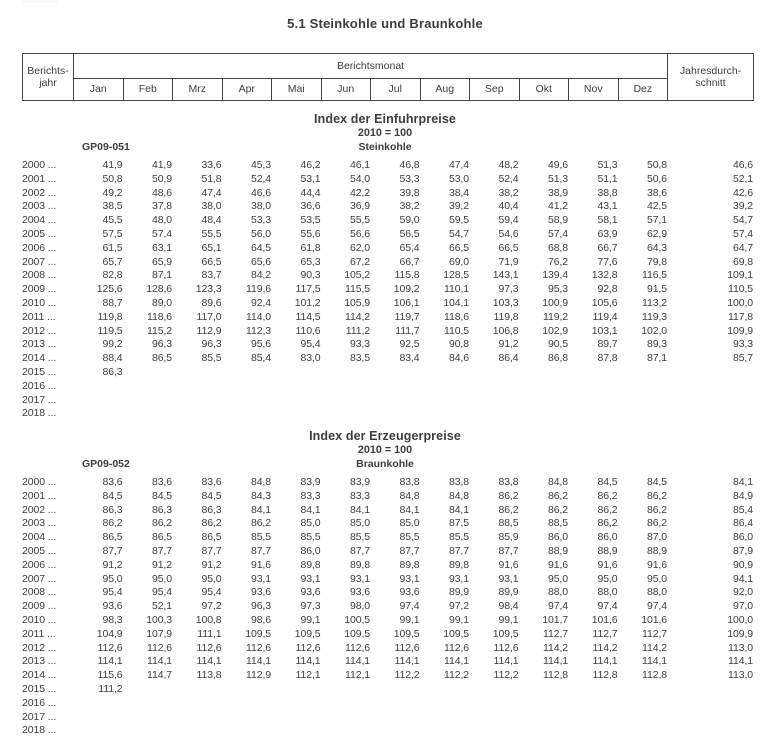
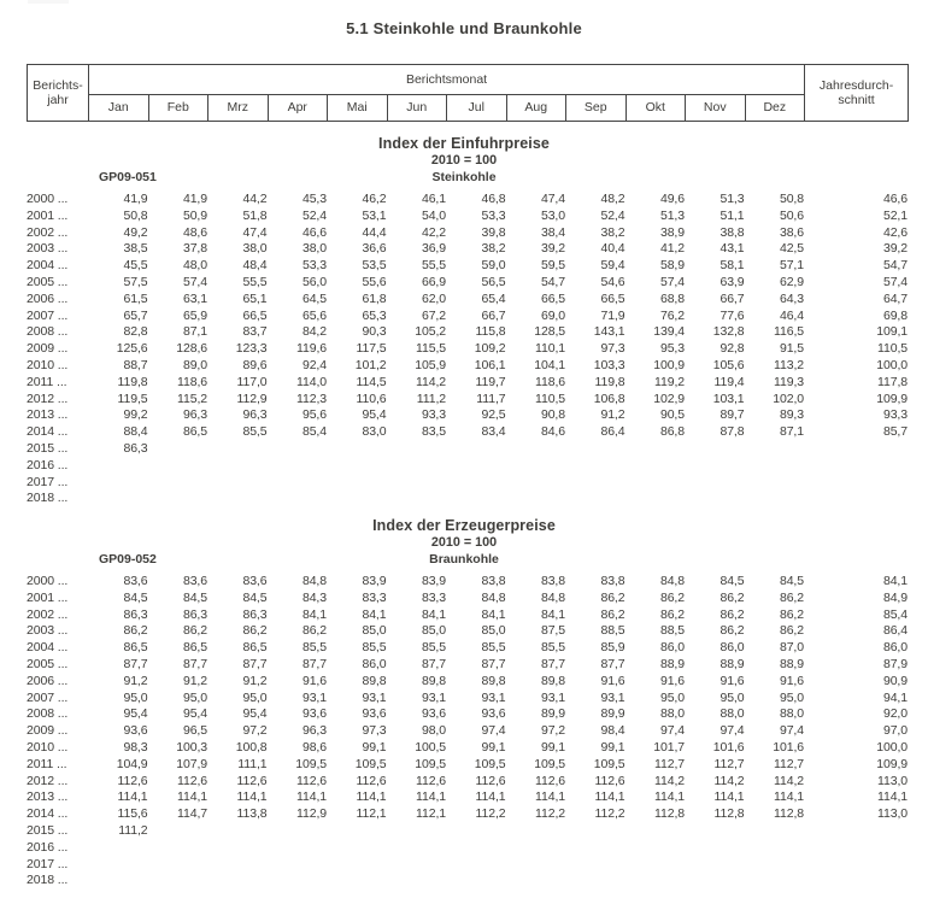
  5.1 Steinkohle und Braunkohle
  Berichts- jahr	Berichtsmonat	Jahresdurch- schnitt
  Jan	Feb	Mrz	Apr	Mai	Jun	Jul	Aug	Sep	Okt	Nov	Dez
  Index der Einfuhrpreise
  2010 = 100
  GP09-051
  Steinkohle
- 2000 ...	41,9	41,9	33,6	45,3	46,2	46,1	46,8	47,4	48,2	49,6	51,3	50,8	46,6
+ 2000 ...	41,9	41,9	44,2	45,3	46,2	46,1	46,8	47,4	48,2	49,6	51,3	50,8	46,6
  2001 ...	50,8	50,9	51,8	52,4	53,1	54,0	53,3	53,0	52,4	51,3	51,1	50,6	52,1
  2002 ...	49,2	48,6	47,4	46,6	44,4	42,2	39,8	38,4	38,2	38,9	38,8	38,6	42,6
  2003 ...	38,5	37,8	38,0	38,0	36,6	36,9	38,2	39,2	40,4	41,2	43,1	42,5	39,2
  2004 ...	45,5	48,0	48,4	53,3	53,5	55,5	59,0	59,5	59,4	58,9	58,1	57,1	54,7
- 2005 ...	57,5	57,4	55,5	56,0	55,6	56,6	56,5	54,7	54,6	57,4	63,9	62,9	57,4
+ 2005 ...	57,5	57,4	55,5	56,0	55,6	66,9	56,5	54,7	54,6	57,4	63,9	62,9	57,4
  2006 ...	61,5	63,1	65,1	64,5	61,8	62,0	65,4	66,5	66,5	68,8	66,7	64,3	64,7
- 2007 ...	65,7	65,9	66,5	65,6	65,3	67,2	66,7	69,0	71,9	76,2	77,6	79,8	69,8
+ 2007 ...	65,7	65,9	66,5	65,6	65,3	67,2	66,7	69,0	71,9	76,2	77,6	46,4	69,8
  2008 ...	82,8	87,1	83,7	84,2	90,3	105,2	115,8	128,5	143,1	139,4	132,8	116,5	109,1
  2009 ...	125,6	128,6	123,3	119,6	117,5	115,5	109,2	110,1	97,3	95,3	92,8	91,5	110,5
  2010 ...	88,7	89,0	89,6	92,4	101,2	105,9	106,1	104,1	103,3	100,9	105,6	113,2	100,0
  2011 ...	119,8	118,6	117,0	114,0	114,5	114,2	119,7	118,6	119,8	119,2	119,4	119,3	117,8
  2012 ...	119,5	115,2	112,9	112,3	110,6	111,2	111,7	110,5	106,8	102,9	103,1	102,0	109,9
  2013 ...	99,2	96,3	96,3	95,6	95,4	93,3	92,5	90,8	91,2	90,5	89,7	89,3	93,3
  2014 ...	88,4	86,5	85,5	85,4	83,0	83,5	83,4	84,6	86,4	86,8	87,8	87,1	85,7
  2015 ...	86,3
  2016 ...
  2017 ...
  2018 ...
  Index der Erzeugerpreise
  2010 = 100
  GP09-052
  Braunkohle
  2000 ...	83,6	83,6	83,6	84,8	83,9	83,9	83,8	83,8	83,8	84,8	84,5	84,5	84,1
  2001 ...	84,5	84,5	84,5	84,3	83,3	83,3	84,8	84,8	86,2	86,2	86,2	86,2	84,9
  2002 ...	86,3	86,3	86,3	84,1	84,1	84,1	84,1	84,1	86,2	86,2	86,2	86,2	85,4
  2003 ...	86,2	86,2	86,2	86,2	85,0	85,0	85,0	87,5	88,5	88,5	86,2	86,2	86,4
  2004 ...	86,5	86,5	86,5	85,5	85,5	85,5	85,5	85,5	85,9	86,0	86,0	87,0	86,0
  2005 ...	87,7	87,7	87,7	87,7	86,0	87,7	87,7	87,7	87,7	88,9	88,9	88,9	87,9
  2006 ...	91,2	91,2	91,2	91,6	89,8	89,8	89,8	89,8	91,6	91,6	91,6	91,6	90,9
  2007 ...	95,0	95,0	95,0	93,1	93,1	93,1	93,1	93,1	93,1	95,0	95,0	95,0	94,1
  2008 ...	95,4	95,4	95,4	93,6	93,6	93,6	93,6	89,9	89,9	88,0	88,0	88,0	92,0
- 2009 ...	93,6	52,1	97,2	96,3	97,3	98,0	97,4	97,2	98,4	97,4	97,4	97,4	97,0
+ 2009 ...	93,6	96,5	97,2	96,3	97,3	98,0	97,4	97,2	98,4	97,4	97,4	97,4	97,0
  2010 ...	98,3	100,3	100,8	98,6	99,1	100,5	99,1	99,1	99,1	101,7	101,6	101,6	100,0
  2011 ...	104,9	107,9	111,1	109,5	109,5	109,5	109,5	109,5	109,5	112,7	112,7	112,7	109,9
  2012 ...	112,6	112,6	112,6	112,6	112,6	112,6	112,6	112,6	112,6	114,2	114,2	114,2	113,0
  2013 ...	114,1	114,1	114,1	114,1	114,1	114,1	114,1	114,1	114,1	114,1	114,1	114,1	114,1
  2014 ...	115,6	114,7	113,8	112,9	112,1	112,1	112,2	112,2	112,2	112,8	112,8	112,8	113,0
  2015 ...	111,2
  2016 ...
  2017 ...
  2018 ...
